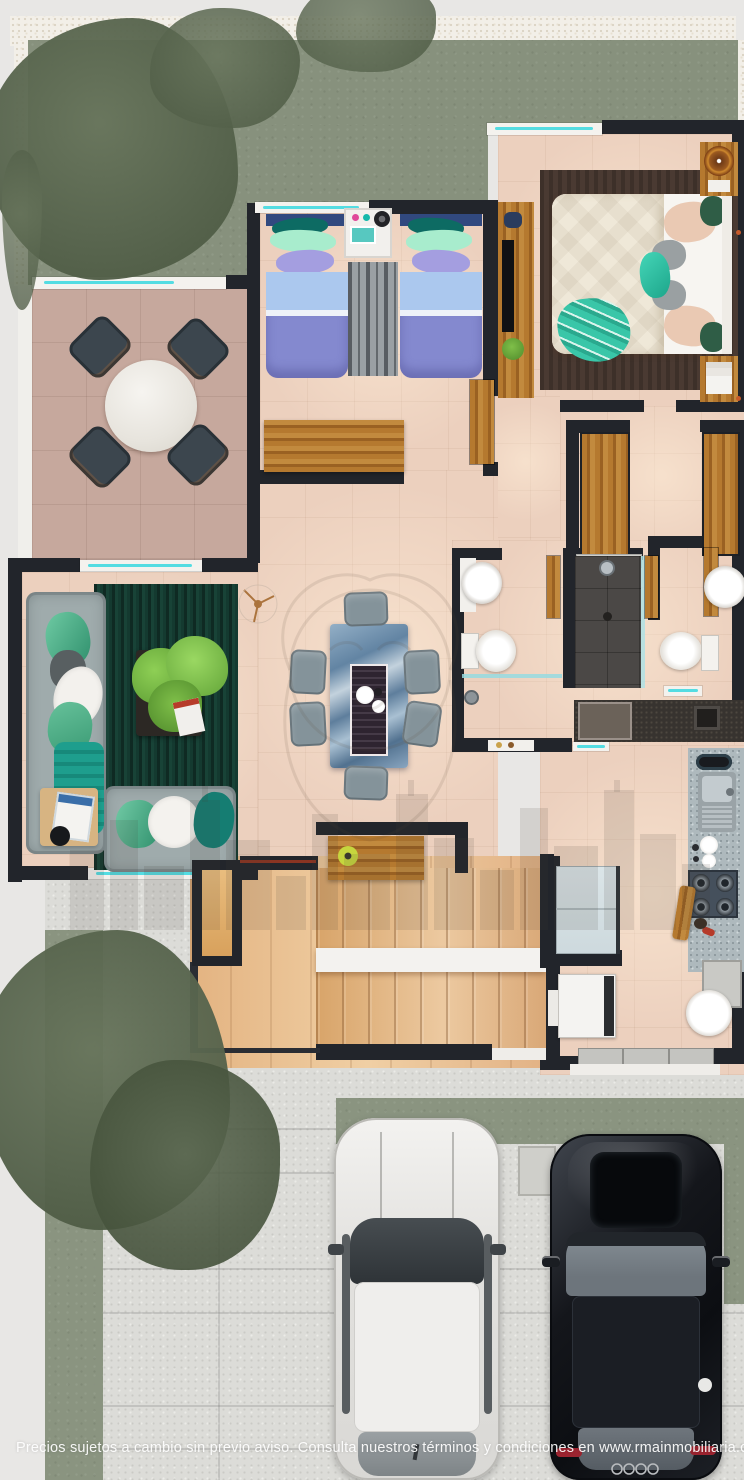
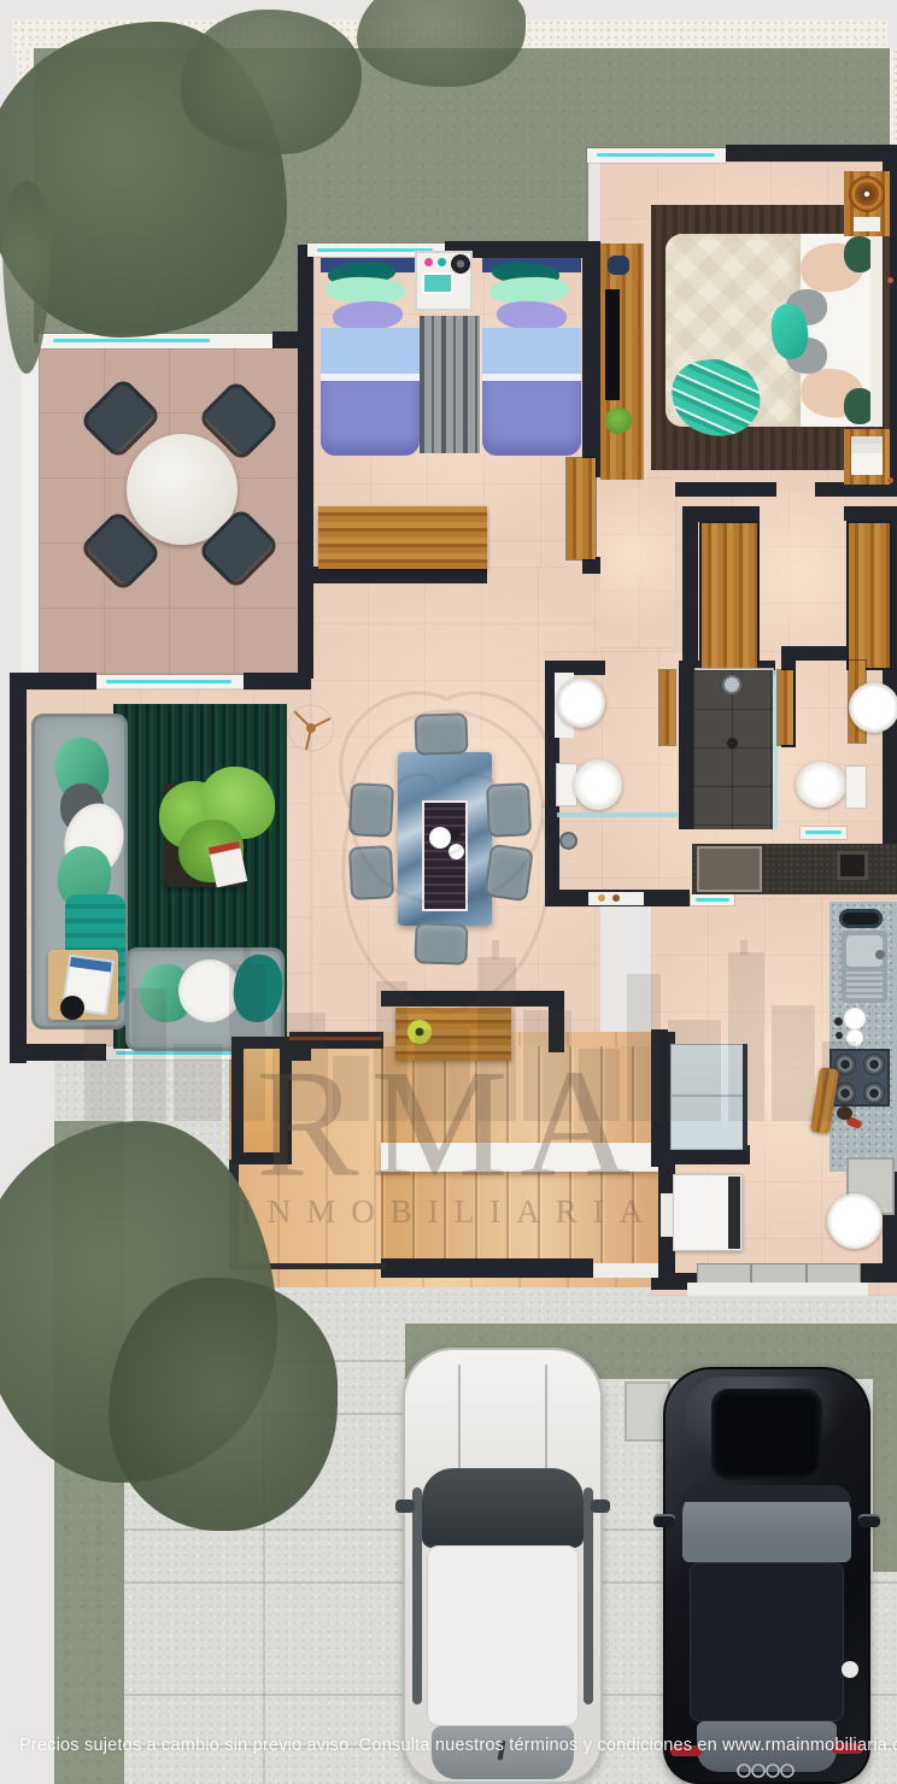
+ RMA
+ INMOBILIARIA
  Precios sujetos a cambio sin previo aviso. Consulta nuestros términos y condiciones en www.rmainmobiliaria.
